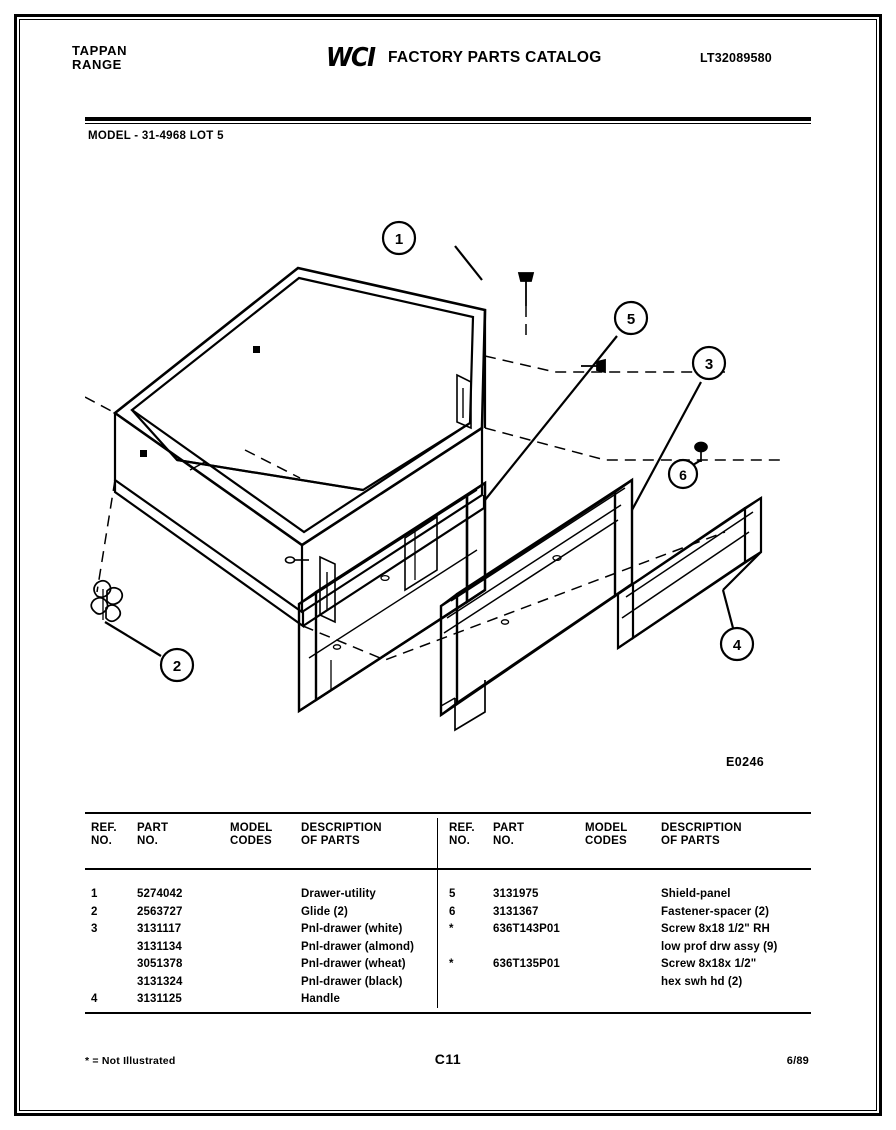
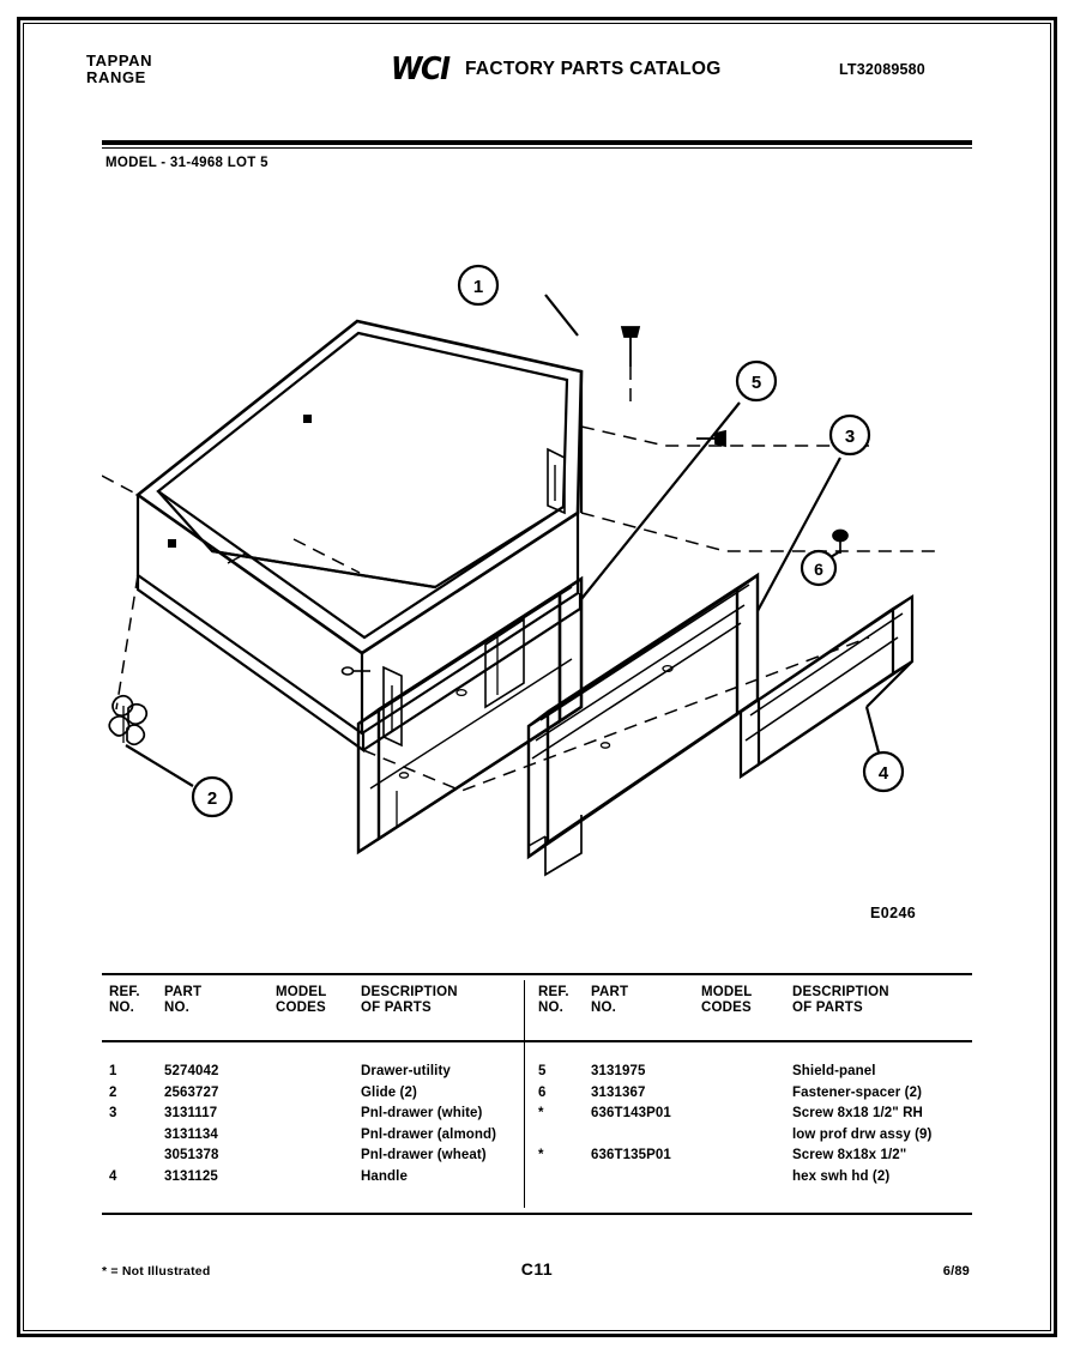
  TAPPAN
  RANGE
  WCI
  FACTORY PARTS CATALOG
  LT32089580
  MODEL - 31-4968 LOT 5
  1
  2
  5
  3
  6
  4
  E0246
  REF.
  NO.
  PART
  NO.
  MODEL
  CODES
  DESCRIPTION
  OF PARTS
  1
  5274042
  Drawer-utility
  2
  2563727
  Glide (2)
  3
  3131117
  Pnl-drawer (white)
  3131134
  Pnl-drawer (almond)
  3051378
  Pnl-drawer (wheat)
- 3131324
- Pnl-drawer (black)
  4
  3131125
  Handle
  REF.
  NO.
  PART
  NO.
  MODEL
  CODES
  DESCRIPTION
  OF PARTS
  5
  3131975
  Shield-panel
  6
  3131367
  Fastener-spacer (2)
  *
  636T143P01
  Screw 8x18 1/2" RH
  low prof drw assy (9)
  *
  636T135P01
  Screw 8x18x 1/2"
  hex swh hd (2)
  * = Not Illustrated
  C11
  6/89
